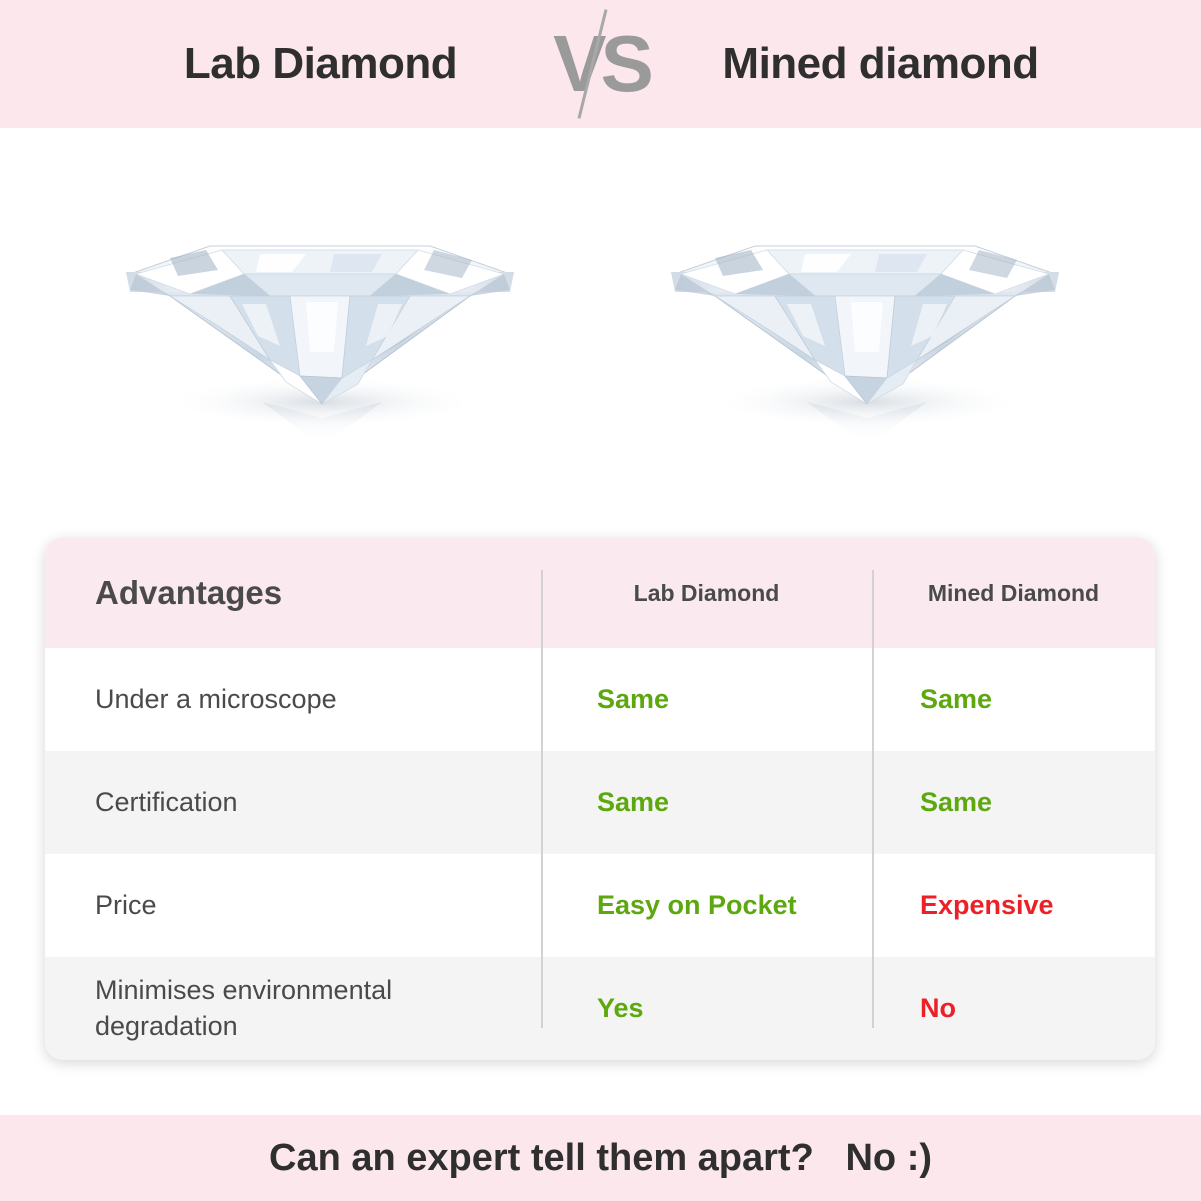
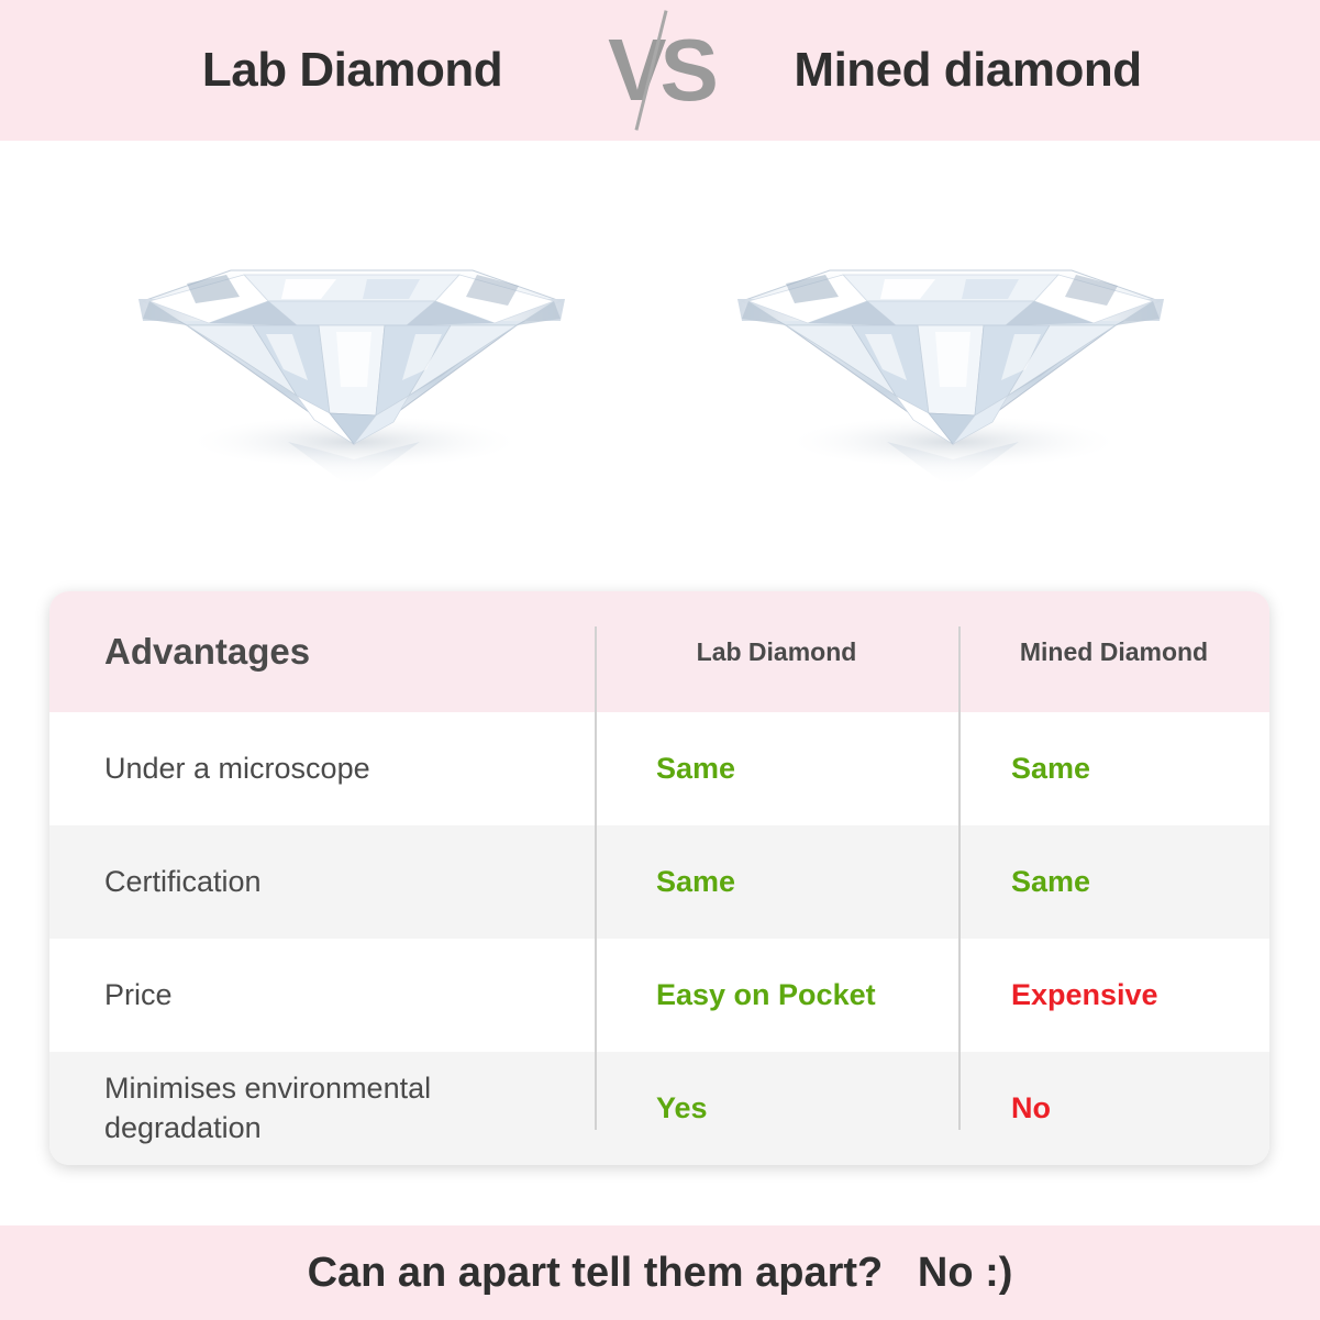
  Lab Diamond
  VS
  Mined diamond
  Advantages
  Lab Diamond
  Mined Diamond
  Under a microscope
  Same
  Same
  Certification
  Same
  Same
  Price
  Easy on Pocket
  Expensive
  Minimises environmental degradation
  Yes
  No
- Can an expert tell them apart? No :)
+ Can an apart tell them apart? No :)
